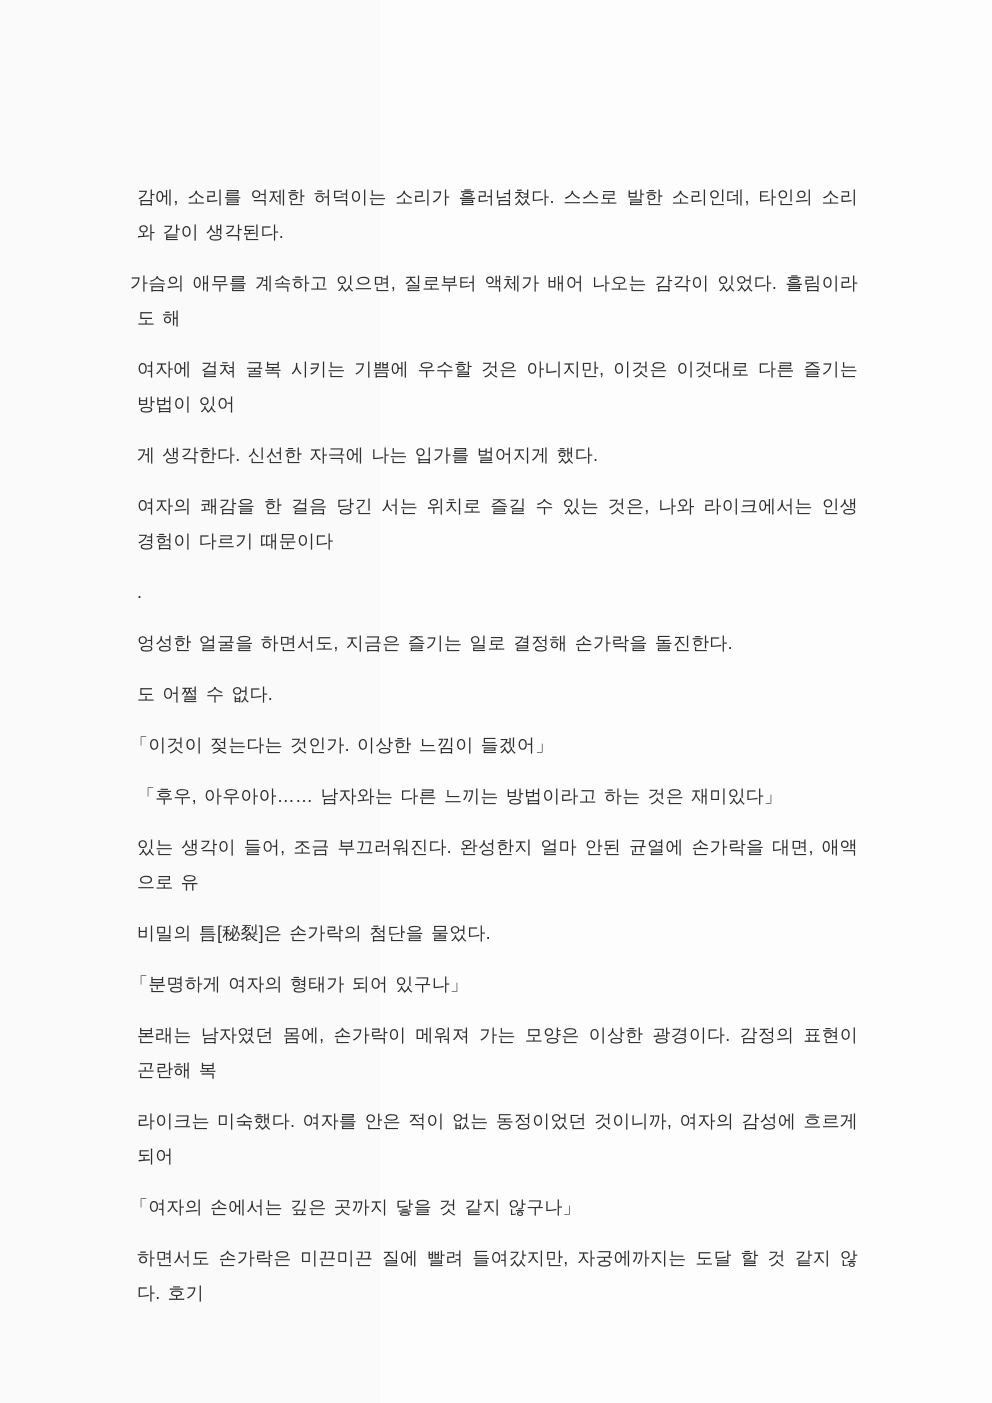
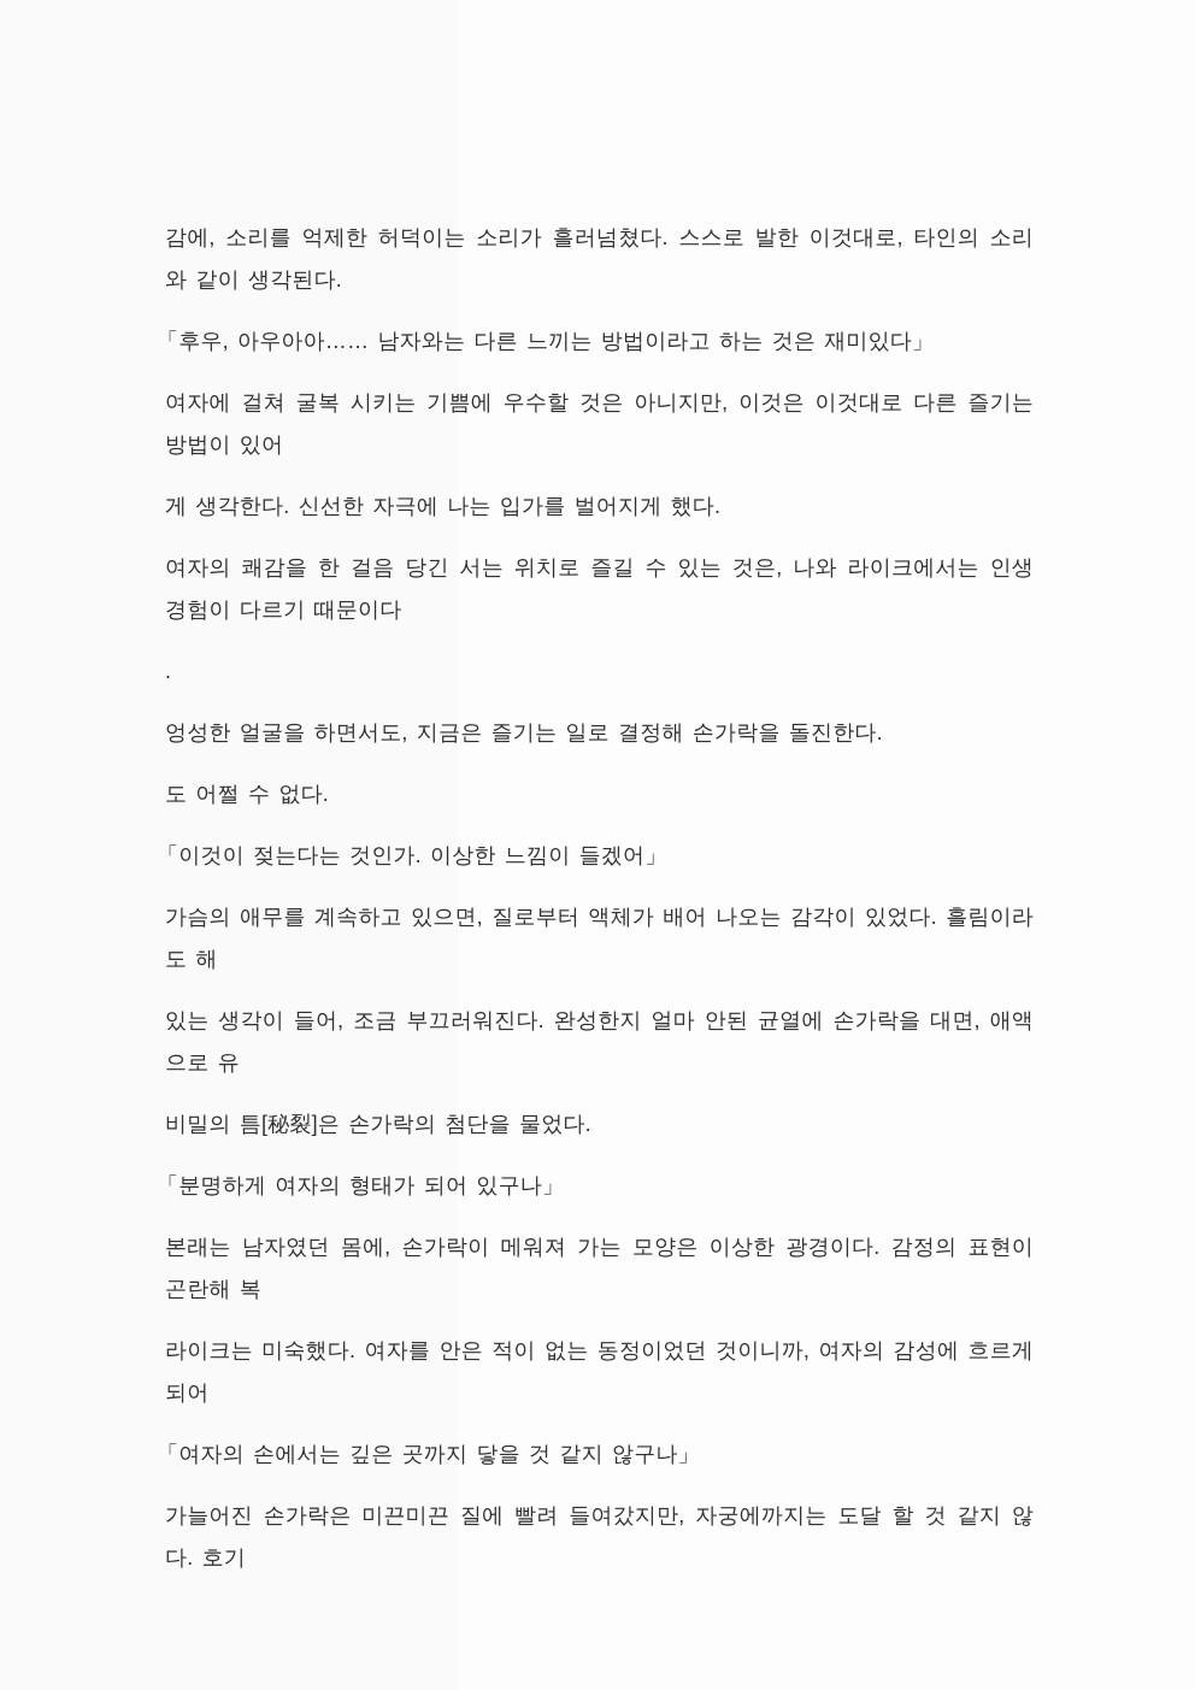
- 감에, 소리를 억제한 허덕이는 소리가 흘러넘쳤다. 스스로 발한 소리인데, 타인의 소리와 같이 생각된다.
+ 감에, 소리를 억제한 허덕이는 소리가 흘러넘쳤다. 스스로 발한 이것대로, 타인의 소리와 같이 생각된다.
- 가슴의 애무를 계속하고 있으면, 질로부터 액체가 배어 나오는 감각이 있었다. 흘림이라도 해
+ 「후우, 아우아아…… 남자와는 다른 느끼는 방법이라고 하는 것은 재미있다」
  여자에 걸쳐 굴복 시키는 기쁨에 우수할 것은 아니지만, 이것은 이것대로 다른 즐기는 방법이 있어
  게 생각한다. 신선한 자극에 나는 입가를 벌어지게 했다.
  여자의 쾌감을 한 걸음 당긴 서는 위치로 즐길 수 있는 것은, 나와 라이크에서는 인생 경험이 다르기 때문이다
  .
  엉성한 얼굴을 하면서도, 지금은 즐기는 일로 결정해 손가락을 돌진한다.
  도 어쩔 수 없다.
  「이것이 젖는다는 것인가. 이상한 느낌이 들겠어」
- 「후우, 아우아아…… 남자와는 다른 느끼는 방법이라고 하는 것은 재미있다」
+ 가슴의 애무를 계속하고 있으면, 질로부터 액체가 배어 나오는 감각이 있었다. 흘림이라도 해
  있는 생각이 들어, 조금 부끄러워진다. 완성한지 얼마 안된 균열에 손가락을 대면, 애액으로 유
  비밀의 틈[秘裂]은 손가락의 첨단을 물었다.
  「분명하게 여자의 형태가 되어 있구나」
  본래는 남자였던 몸에, 손가락이 메워져 가는 모양은 이상한 광경이다. 감정의 표현이 곤란해 복
  라이크는 미숙했다. 여자를 안은 적이 없는 동정이었던 것이니까, 여자의 감성에 흐르게 되어
  「여자의 손에서는 깊은 곳까지 닿을 것 같지 않구나」
- 하면서도 손가락은 미끈미끈 질에 빨려 들여갔지만, 자궁에까지는 도달 할 것 같지 않다. 호기
+ 가늘어진 손가락은 미끈미끈 질에 빨려 들여갔지만, 자궁에까지는 도달 할 것 같지 않다. 호기
